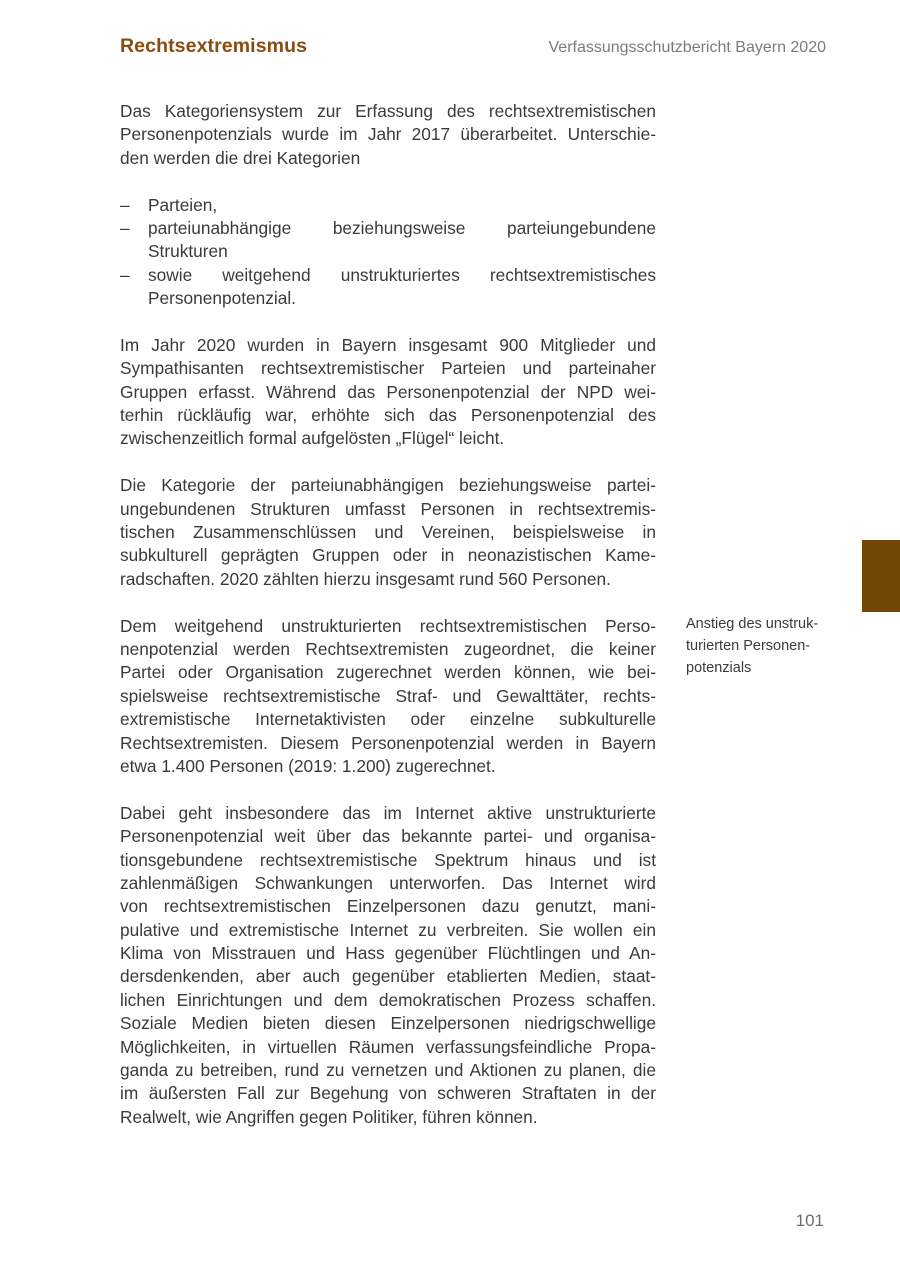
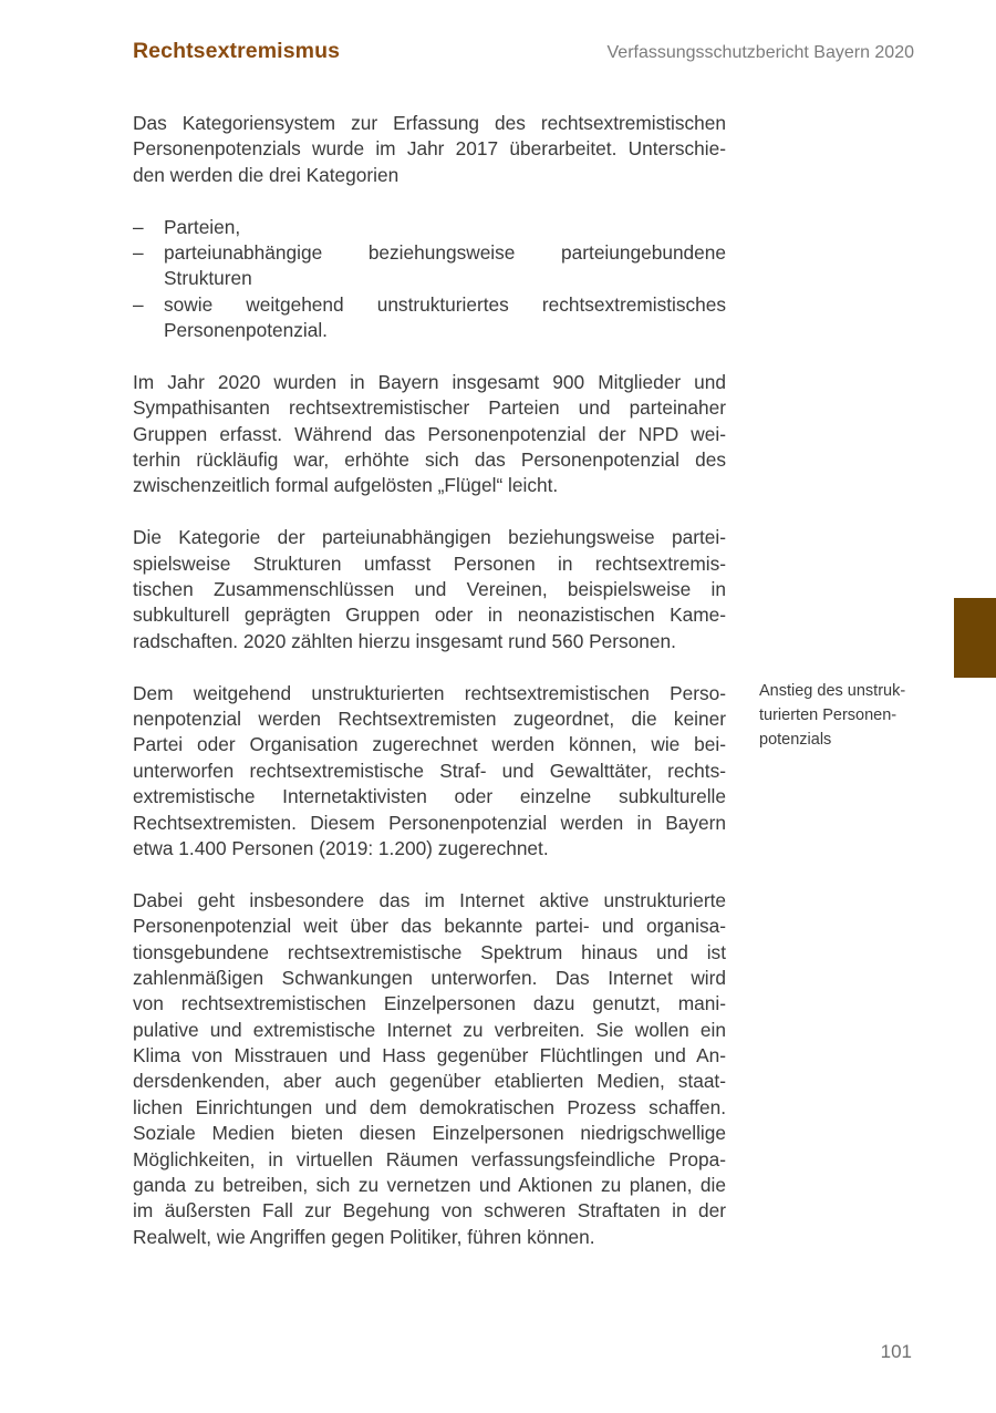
  Rechtsextremismus
  Verfassungsschutzbericht Bayern 2020
  Das Kategoriensystem zur Erfassung des rechtsextremistischen
  Personenpotenzials wurde im Jahr 2017 überarbeitet. Unterschie-
  den werden die drei Kategorien
  –
  Parteien,
  –
  parteiunabhängige beziehungsweise parteiungebundene
  Strukturen
  –
  sowie weitgehend unstrukturiertes rechtsextremistisches
  Personenpotenzial.
  Im Jahr 2020 wurden in Bayern insgesamt 900 Mitglieder und
  Sympathisanten rechtsextremistischer Parteien und parteinaher
  Gruppen erfasst. Während das Personenpotenzial der NPD wei-
  terhin rückläufig war, erhöhte sich das Personenpotenzial des
  zwischenzeitlich formal aufgelösten „Flügel“ leicht.
  Die Kategorie der parteiunabhängigen beziehungsweise partei-
- ungebundenen Strukturen umfasst Personen in rechtsextremis-
+ spielsweise Strukturen umfasst Personen in rechtsextremis-
  tischen Zusammenschlüssen und Vereinen, beispielsweise in
  subkulturell geprägten Gruppen oder in neonazistischen Kame-
  radschaften. 2020 zählten hierzu insgesamt rund 560 Personen.
  Dem weitgehend unstrukturierten rechtsextremistischen Perso-
  nenpotenzial werden Rechtsextremisten zugeordnet, die keiner
  Partei oder Organisation zugerechnet werden können, wie bei-
- spielsweise rechtsextremistische Straf- und Gewalttäter, rechts-
+ unterworfen rechtsextremistische Straf- und Gewalttäter, rechts-
  extremistische Internetaktivisten oder einzelne subkulturelle
  Rechtsextremisten. Diesem Personenpotenzial werden in Bayern
  etwa 1.400 Personen (2019: 1.200) zugerechnet.
  Dabei geht insbesondere das im Internet aktive unstrukturierte
  Personenpotenzial weit über das bekannte partei- und organisa-
  tionsgebundene rechtsextremistische Spektrum hinaus und ist
  zahlenmäßigen Schwankungen unterworfen. Das Internet wird
  von rechtsextremistischen Einzelpersonen dazu genutzt, mani-
  pulative und extremistische Internet zu verbreiten. Sie wollen ein
  Klima von Misstrauen und Hass gegenüber Flüchtlingen und An-
  dersdenkenden, aber auch gegenüber etablierten Medien, staat-
  lichen Einrichtungen und dem demokratischen Prozess schaffen.
  Soziale Medien bieten diesen Einzelpersonen niedrigschwellige
  Möglichkeiten, in virtuellen Räumen verfassungsfeindliche Propa-
- ganda zu betreiben, rund zu vernetzen und Aktionen zu planen, die
+ ganda zu betreiben, sich zu vernetzen und Aktionen zu planen, die
  im äußersten Fall zur Begehung von schweren Straftaten in der
  Realwelt, wie Angriffen gegen Politiker, führen können.
  Anstieg des unstruk-
  turierten Personen-
  potenzials
  101
